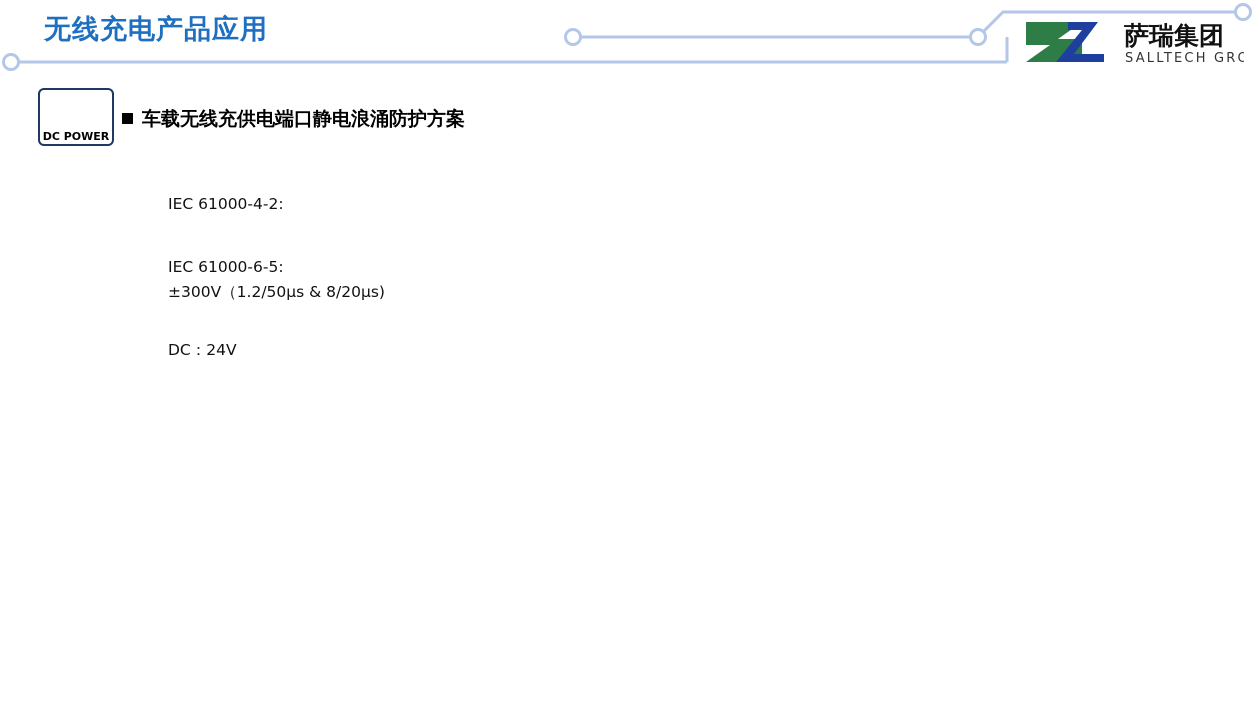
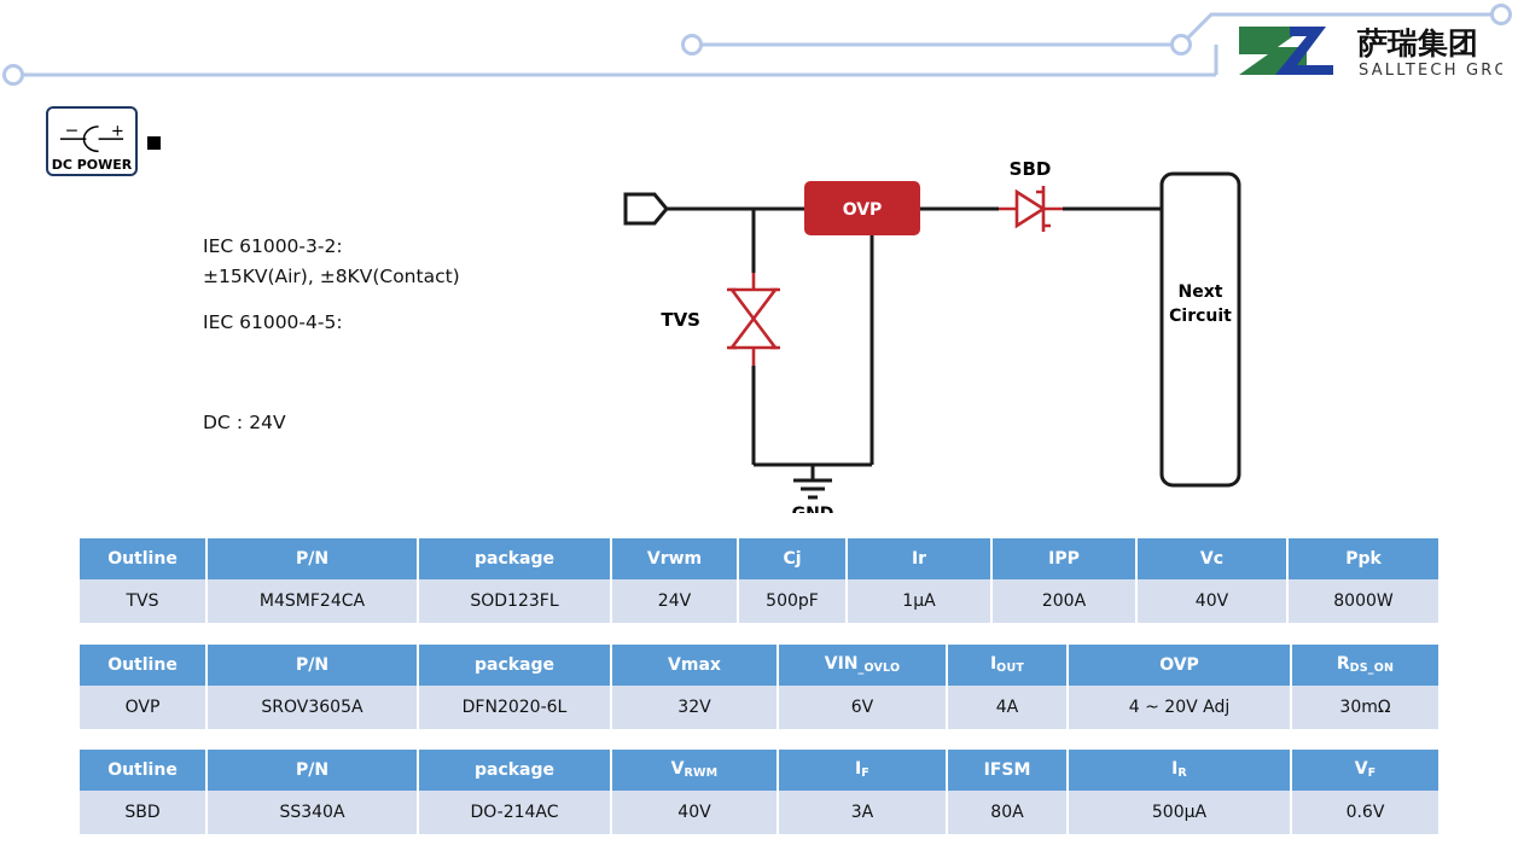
- 无线充电产品应用
  萨瑞集团
  SALLTECH GRO
+ −
+ +
  DC POWER
- 车载无线充供电端口静电浪涌防护方案
- IEC 61000-4-2:
+ IEC 61000-3-2:
+ ±15KV(Air), ±8KV(Contact)
- IEC 61000-6-5:
+ IEC 61000-4-5:
- ±300V（1.2/50μs & 8/20μs)
  DC：24V
+ TVS
+ OVP
+ SBD
+ Next
+ Circuit
+ Outline	P/N	package	Vrwm	Cj	Ir	IPP	Vc	Ppk
+ TVS	M4SMF24CA	SOD123FL	24V	500pF	1μA	200A	40V	8000W
+ Outline	P/N	package	Vmax	VIN_OVLO	IOUT	OVP	RDS_ON
+ OVP	SROV3605A	DFN2020-6L	32V	6V	4A	4 ~ 20V Adj	30mΩ
+ Outline	P/N	package	VRWM	IF	IFSM	IR	VF
+ SBD	SS340A	DO-214AC	40V	3A	80A	500μA	0.6V
